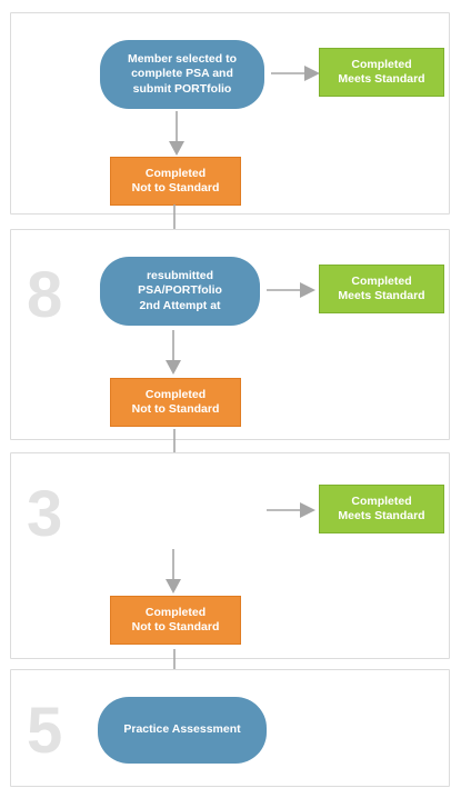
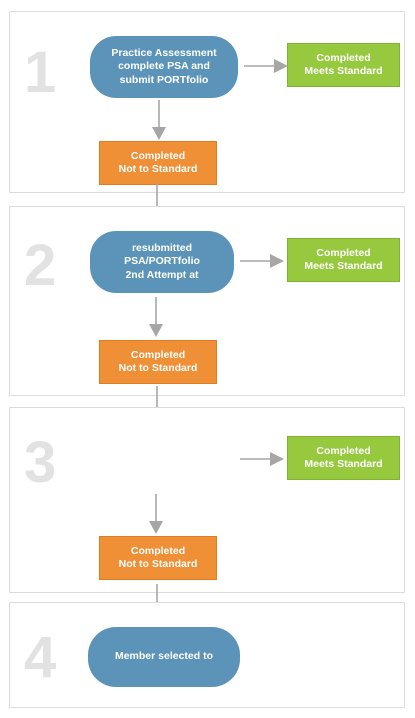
+ 1
- Member selected to
+ Practice Assessment
  complete PSA and
  submit PORTfolio
  Completed
  Meets Standard
  Completed
  Not to Standard
- 8
+ 2
  resubmitted
  PSA/PORTfolio
  2nd Attempt at
  Completed
  Meets Standard
  Completed
  Not to Standard
  3
  Completed
  Meets Standard
  Completed
  Not to Standard
- 5
+ 4
- Practice Assessment
+ Member selected to
